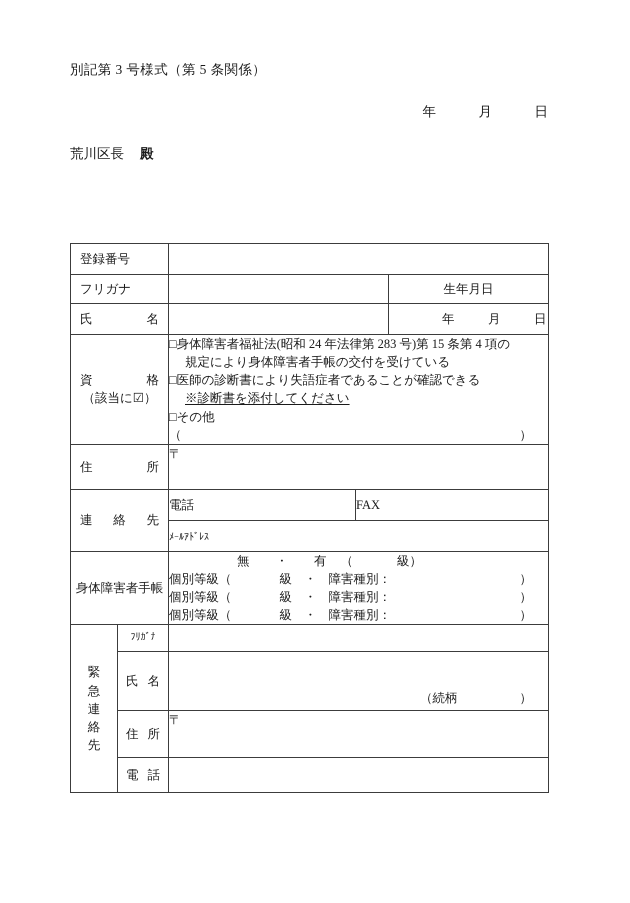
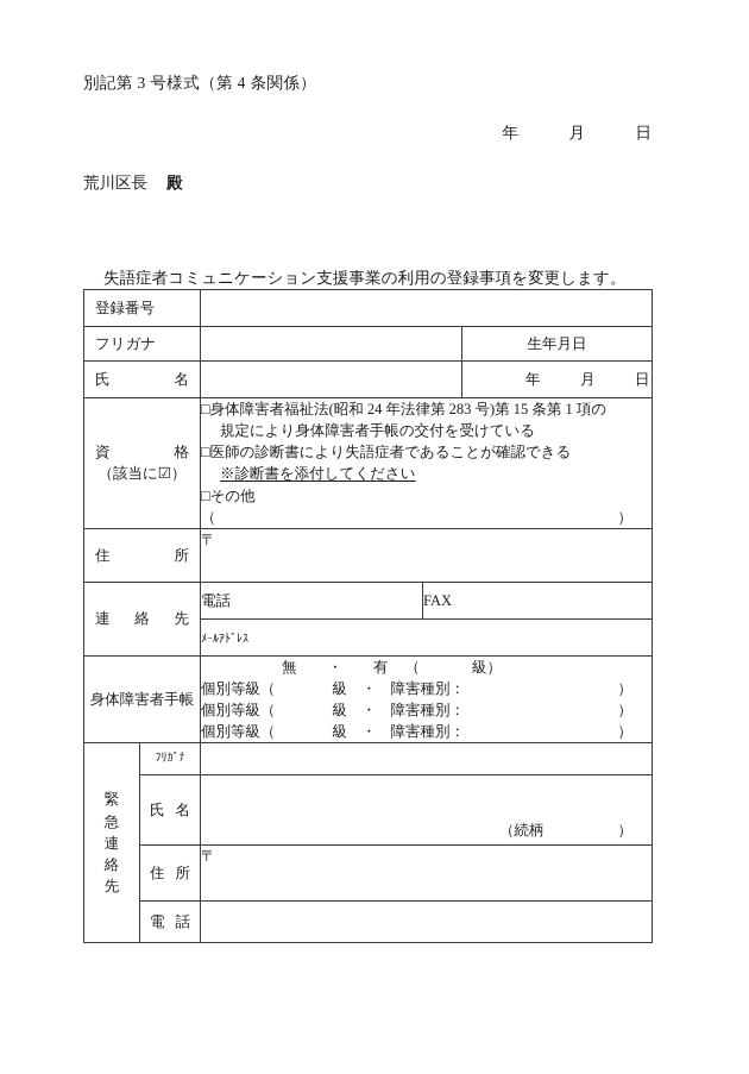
- 別記第 3 号様式（第 5 条関係）
+ 別記第 3 号様式（第 4 条関係）
  年 月 日
  荒川区長 殿
+ 失語症者コミュニケーション支援事業の利用の登録事項を変更します。
  登録番号
  フリガナ		生年月日
  氏 名		年 月 日
- 資 格 （該当に☑）	□身体障害者福祉法(昭和 24 年法律第 283 号)第 15 条第 4 項の 規定により身体障害者手帳の交付を受けている □医師の診断書により失語症者であることが確認できる ※診断書を添付してください □その他 （ ）
+ 資 格 （該当に☑）	□身体障害者福祉法(昭和 24 年法律第 283 号)第 15 条第 1 項の 規定により身体障害者手帳の交付を受けている □医師の診断書により失語症者であることが確認できる ※診断書を添付してください □その他 （ ）
  住 所	〒
  連 絡 先	電話	FAX
  ﾒｰﾙｱﾄﾞﾚｽ
  身体障害者手帳	無 ・ 有 （ 級） 個別等級（ 級 ・ 障害種別： ） 個別等級（ 級 ・ 障害種別： ） 個別等級（ 級 ・ 障害種別： ）
  緊 急 連 絡 先	ﾌﾘｶﾞﾅ
  氏 名	（続柄 ）
  住 所	〒
  電 話
